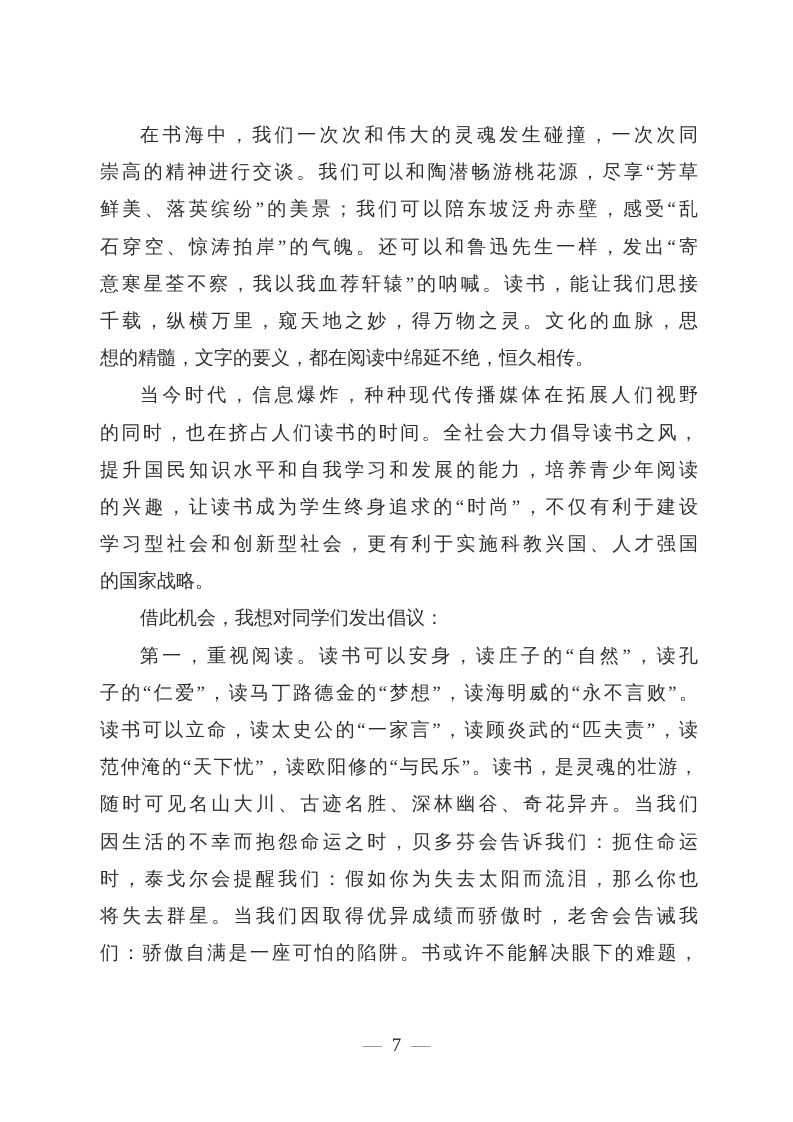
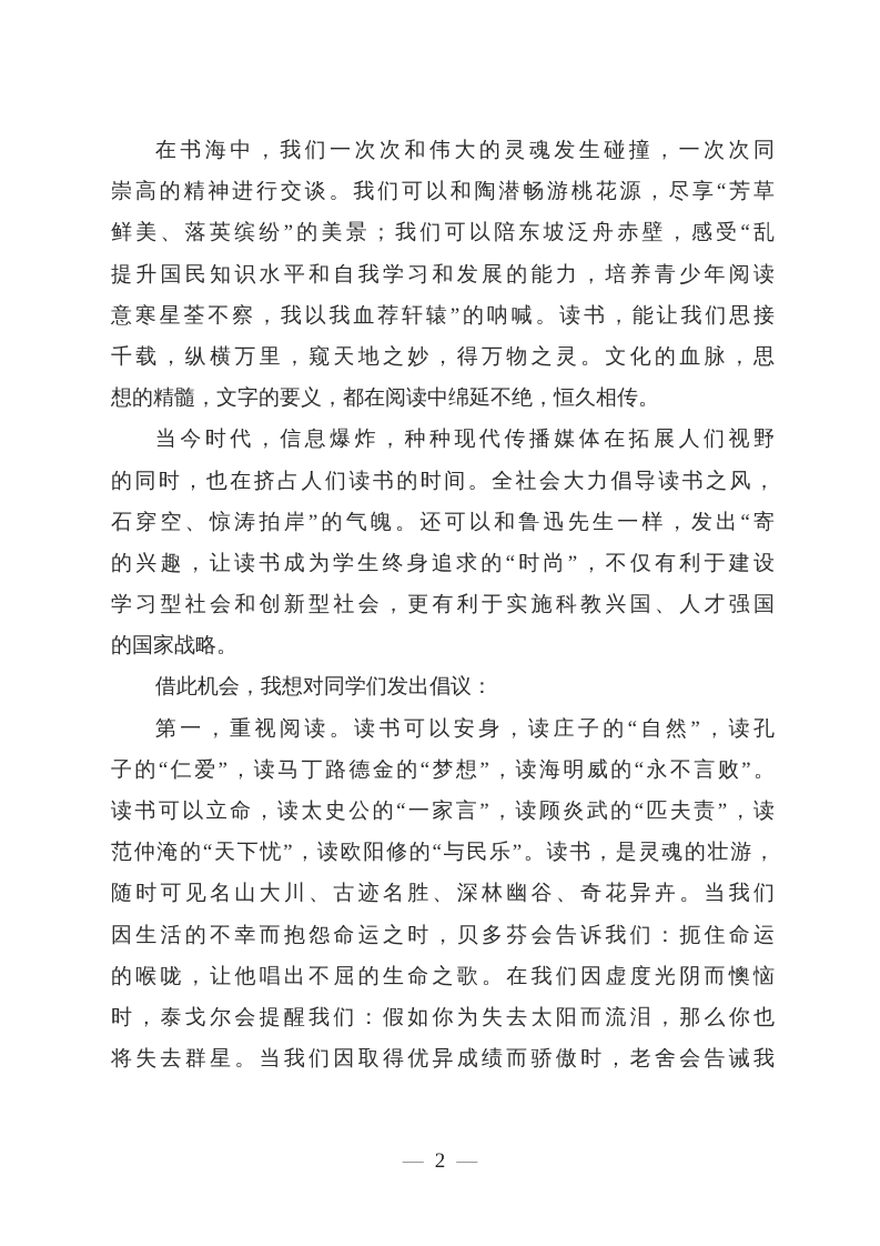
  在书海中，我们一次次和伟大的灵魂发生碰撞，一次次同
  崇高的精神进行交谈。我们可以和陶潜畅游桃花源，尽享“芳草
  鲜美、落英缤纷”的美景；我们可以陪东坡泛舟赤壁，感受“乱
- 石穿空、惊涛拍岸”的气魄。还可以和鲁迅先生一样，发出“寄
+ 提升国民知识水平和自我学习和发展的能力，培养青少年阅读
  意寒星荃不察，我以我血荐轩辕”的呐喊。读书，能让我们思接
  千载，纵横万里，窥天地之妙，得万物之灵。文化的血脉，思
  想的精髓，文字的要义，都在阅读中绵延不绝，恒久相传。
  当今时代，信息爆炸，种种现代传播媒体在拓展人们视野
  的同时，也在挤占人们读书的时间。全社会大力倡导读书之风，
- 提升国民知识水平和自我学习和发展的能力，培养青少年阅读
+ 石穿空、惊涛拍岸”的气魄。还可以和鲁迅先生一样，发出“寄
  的兴趣，让读书成为学生终身追求的“时尚”，不仅有利于建设
  学习型社会和创新型社会，更有利于实施科教兴国、人才强国
  的国家战略。
  借此机会，我想对同学们发出倡议：
  第一，重视阅读。读书可以安身，读庄子的“自然”，读孔
  子的“仁爱”，读马丁路德金的“梦想”，读海明威的“永不言败”。
  读书可以立命，读太史公的“一家言”，读顾炎武的“匹夫责”，读
  范仲淹的“天下忧”，读欧阳修的“与民乐”。读书，是灵魂的壮游，
  随时可见名山大川、古迹名胜、深林幽谷、奇花异卉。当我们
  因生活的不幸而抱怨命运之时，贝多芬会告诉我们：扼住命运
+ 的喉咙，让他唱出不屈的生命之歌。在我们因虚度光阴而懊恼
  时，泰戈尔会提醒我们：假如你为失去太阳而流泪，那么你也
  将失去群星。当我们因取得优异成绩而骄傲时，老舍会告诫我
- 们：骄傲自满是一座可怕的陷阱。书或许不能解决眼下的难题，
- — 7 —
+ — 2 —
